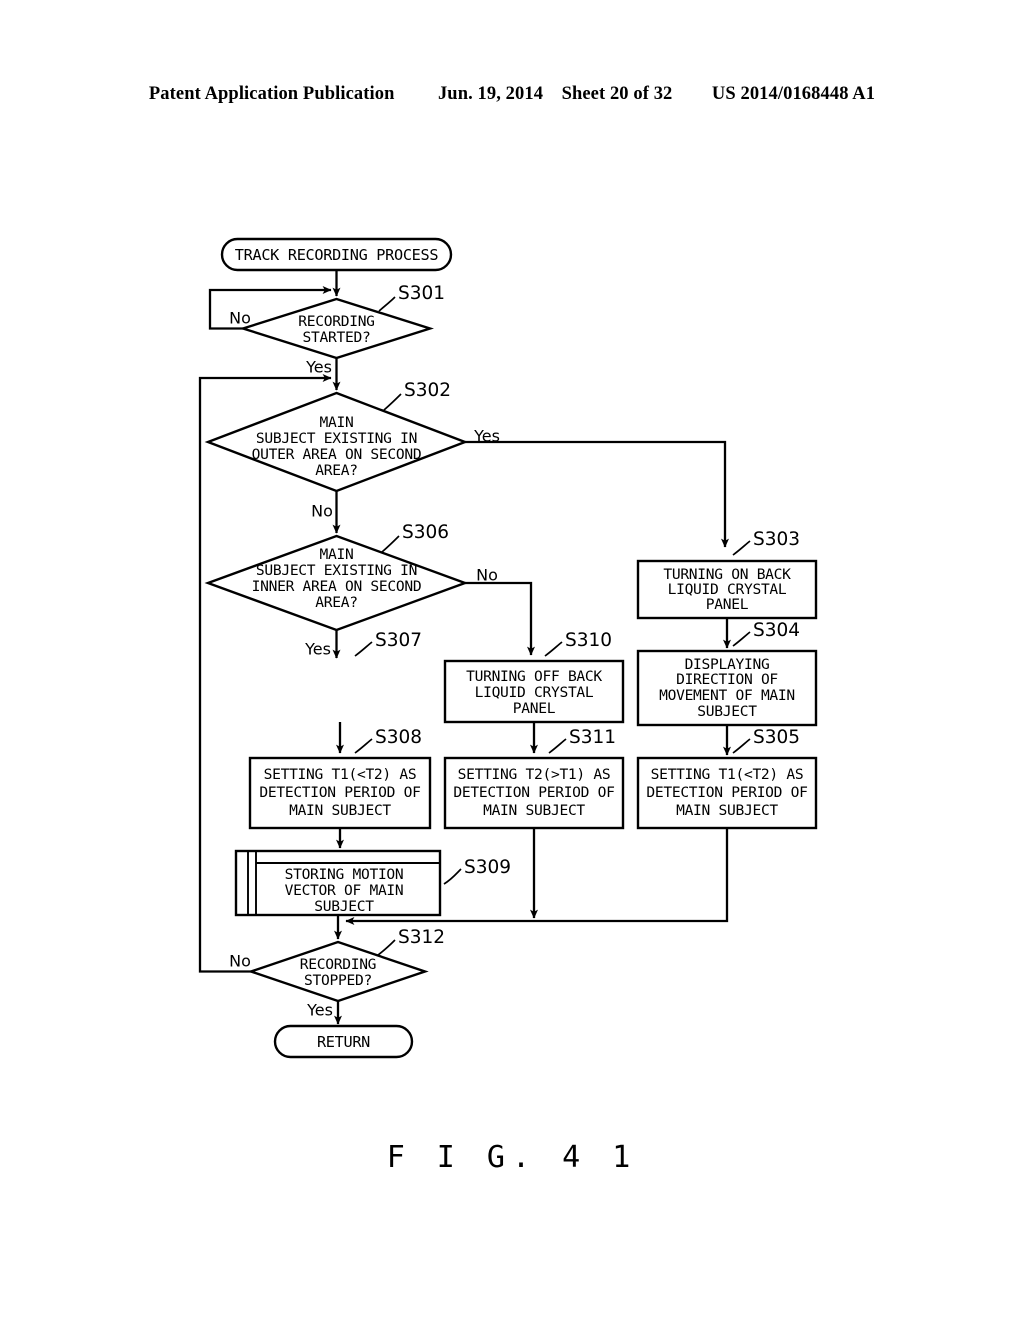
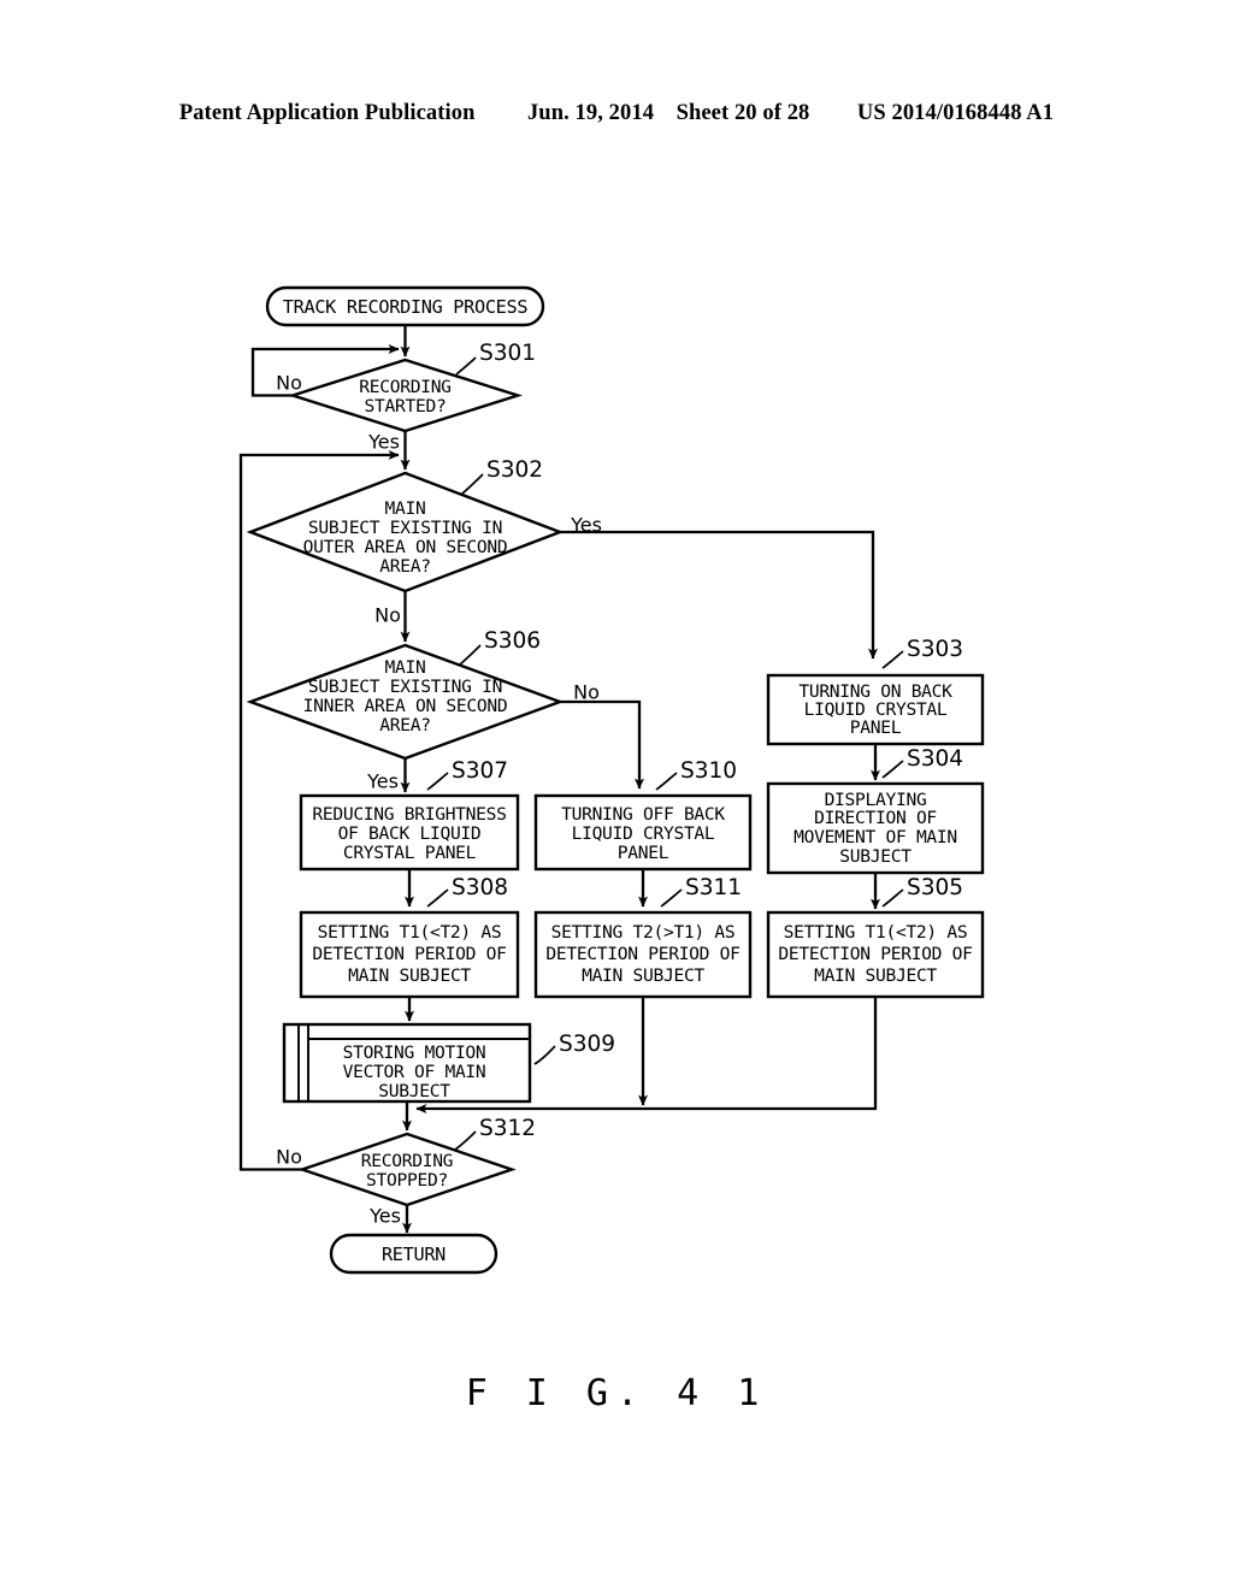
- Patent Application Publication Jun. 19, 2014 Sheet 20 of 32 US 2014/0168448 A1
+ Patent Application Publication Jun. 19, 2014 Sheet 20 of 28 US 2014/0168448 A1
  TRACK RECORDING PROCESS
  RECORDING
  STARTED?
  S301
  No
  Yes
  MAIN
  SUBJECT EXISTING IN
  OUTER AREA ON SECOND
  AREA?
  S302
  Yes
  No
  MAIN
  SUBJECT EXISTING IN
  INNER AREA ON SECOND
  AREA?
  S306
  No
  Yes
  TURNING ON BACK
  LIQUID CRYSTAL
  PANEL
  S303
  DISPLAYING
  DIRECTION OF
  MOVEMENT OF MAIN
  SUBJECT
  S304
  SETTING T1(<T2) AS
  DETECTION PERIOD OF
  MAIN SUBJECT
  S305
+ REDUCING BRIGHTNESS
+ OF BACK LIQUID
+ CRYSTAL PANEL
  S307
  SETTING T1(<T2) AS
  DETECTION PERIOD OF
  MAIN SUBJECT
  S308
  TURNING OFF BACK
  LIQUID CRYSTAL
  PANEL
  S310
  SETTING T2(>T1) AS
  DETECTION PERIOD OF
  MAIN SUBJECT
  S311
  STORING MOTION
  VECTOR OF MAIN
  SUBJECT
  S309
  RECORDING
  STOPPED?
  S312
  No
  Yes
  RETURN
  F I G. 4 1
